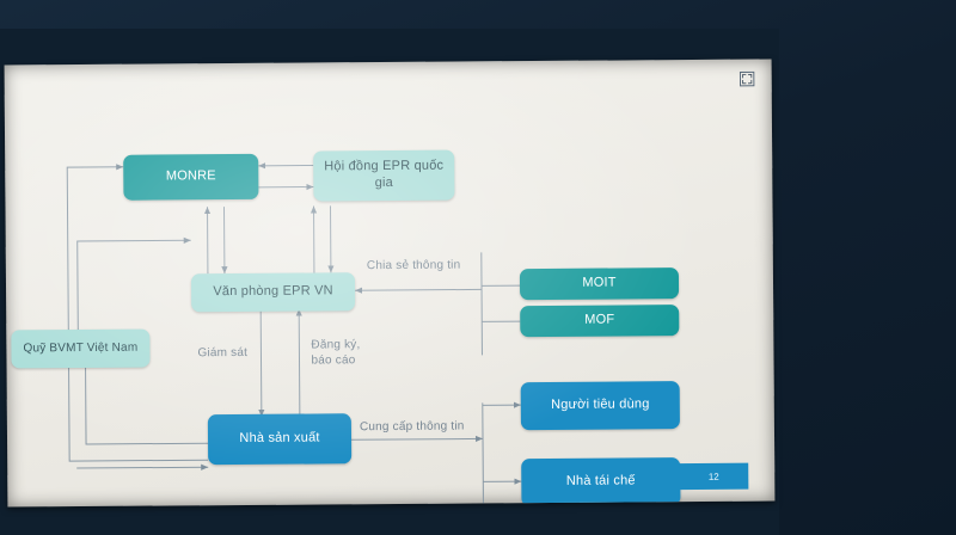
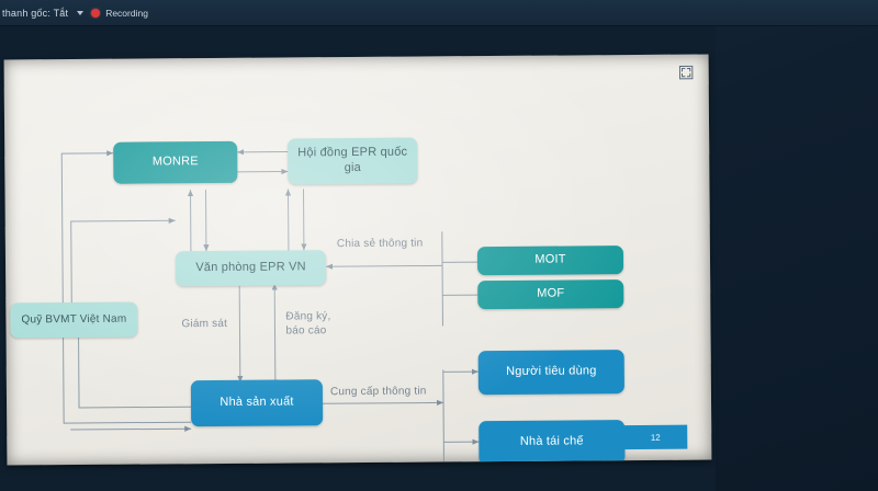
+ thanh gốc: Tắt
+ Recording
